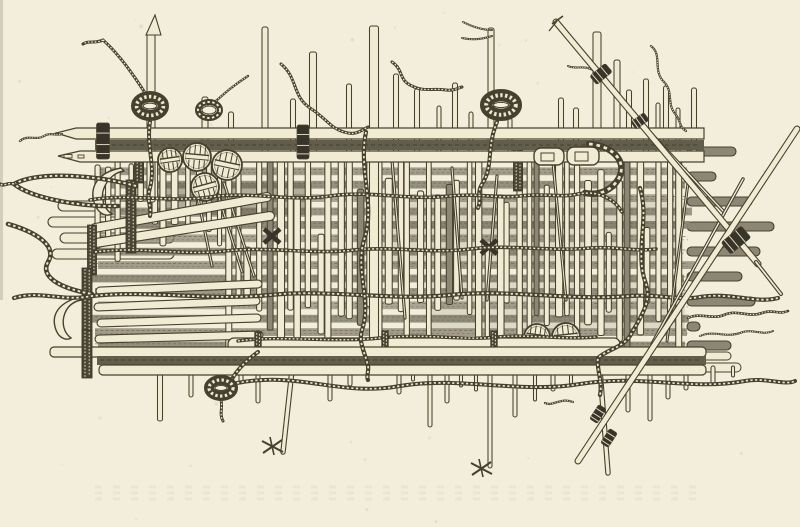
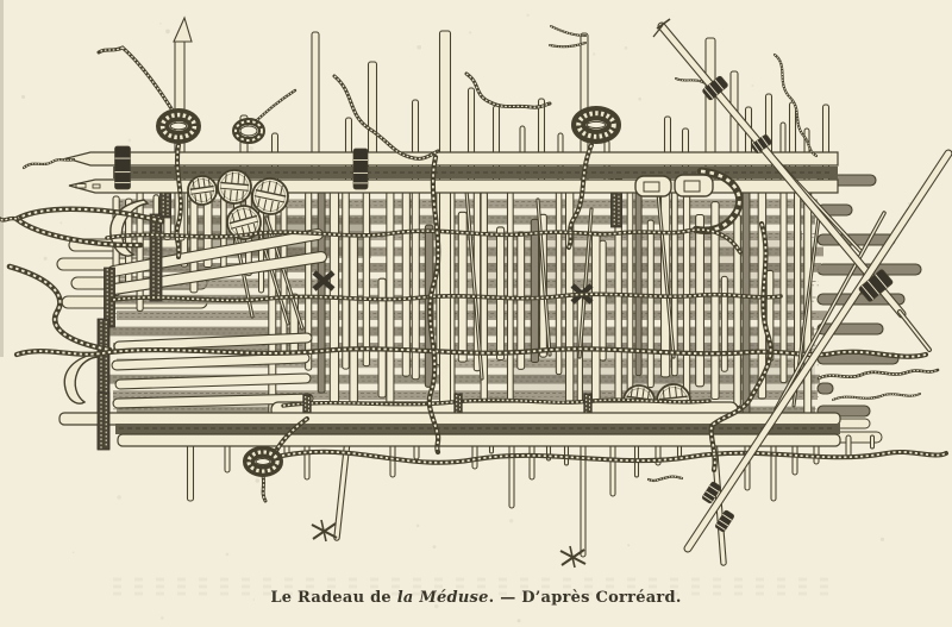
+ Le Radeau de la Méduse. — D’après Corréard.
